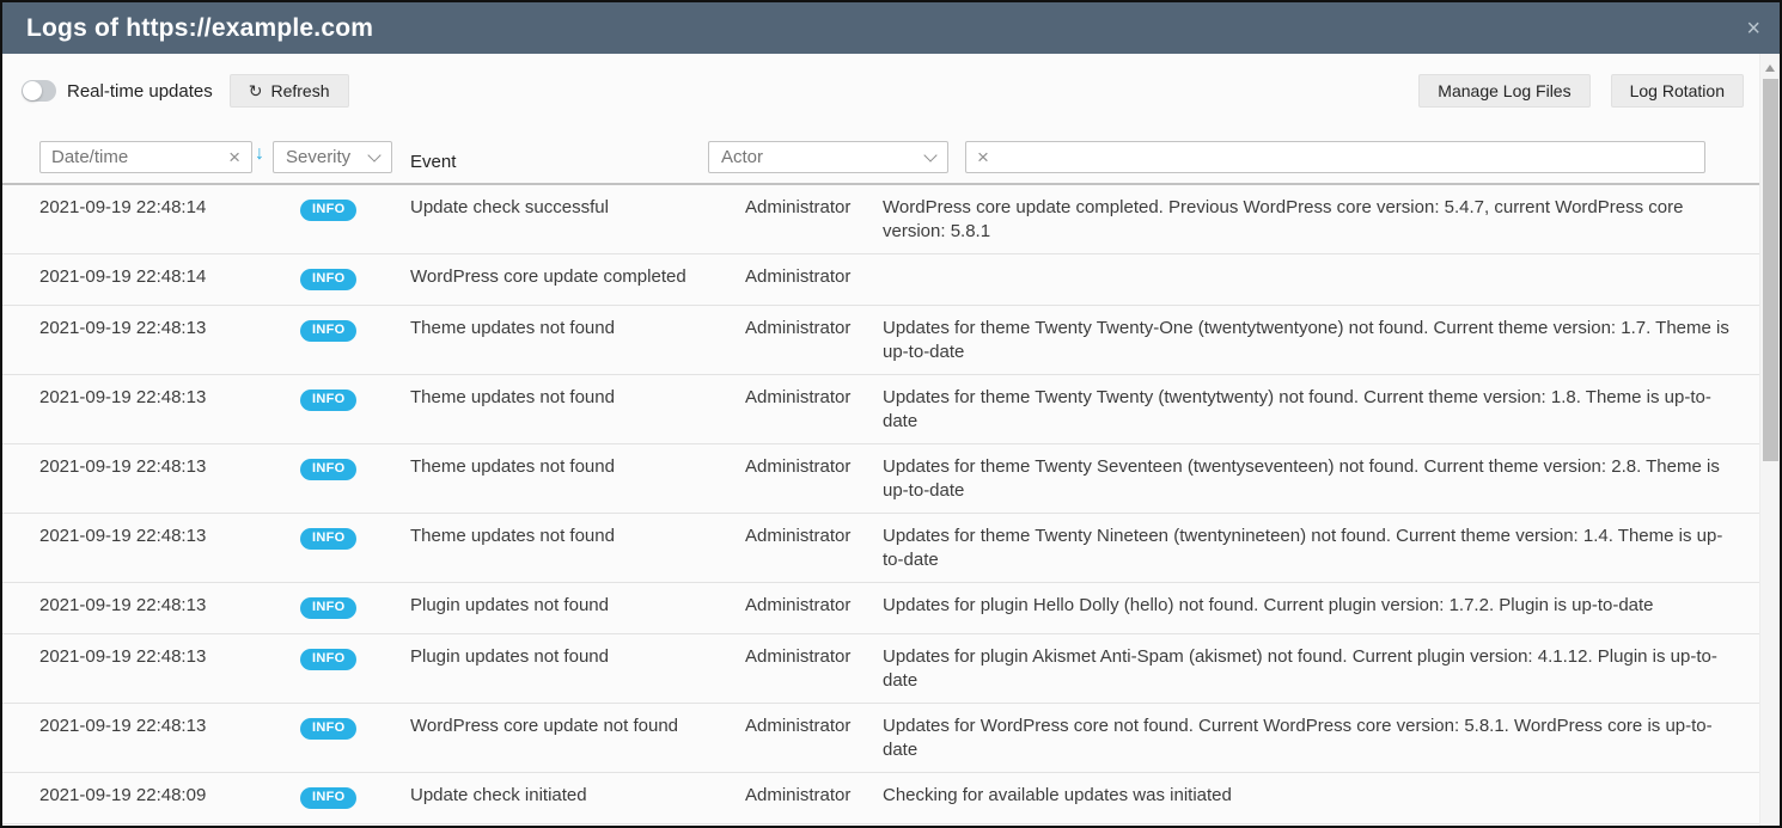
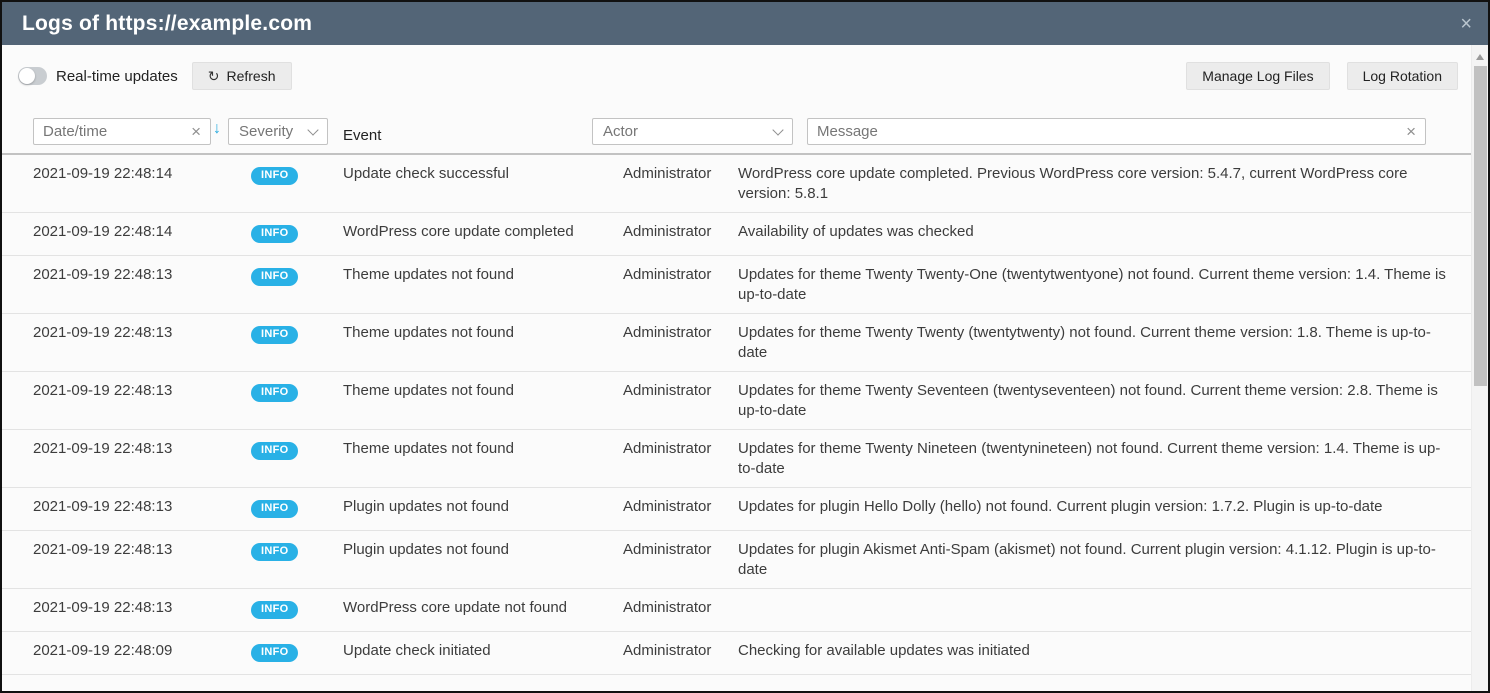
  Logs of https://example.com
  ×
  Real-time updates
  ↻
  Refresh
  Manage Log Files
  Log Rotation
  Date/time
  ×
  ↓
  Severity
  Event
  Actor
+ Message
  ×
  2021-09-19 22:48:14
  INFO
  Update check successful
  Administrator
  WordPress core update completed. Previous WordPress core version: 5.4.7, current WordPress core version: 5.8.1
  2021-09-19 22:48:14
  INFO
  WordPress core update completed
  Administrator
+ Availability of updates was checked
  2021-09-19 22:48:13
  INFO
  Theme updates not found
  Administrator
- Updates for theme Twenty Twenty-One (twentytwentyone) not found. Current theme version: 1.7. Theme is up-to-date
+ Updates for theme Twenty Twenty-One (twentytwentyone) not found. Current theme version: 1.4. Theme is up-to-date
  2021-09-19 22:48:13
  INFO
  Theme updates not found
  Administrator
  Updates for theme Twenty Twenty (twentytwenty) not found. Current theme version: 1.8. Theme is up-to-date
  2021-09-19 22:48:13
  INFO
  Theme updates not found
  Administrator
  Updates for theme Twenty Seventeen (twentyseventeen) not found. Current theme version: 2.8. Theme is up-to-date
  2021-09-19 22:48:13
  INFO
  Theme updates not found
  Administrator
  Updates for theme Twenty Nineteen (twentynineteen) not found. Current theme version: 1.4. Theme is up-to-date
  2021-09-19 22:48:13
  INFO
  Plugin updates not found
  Administrator
  Updates for plugin Hello Dolly (hello) not found. Current plugin version: 1.7.2. Plugin is up-to-date
  2021-09-19 22:48:13
  INFO
  Plugin updates not found
  Administrator
  Updates for plugin Akismet Anti-Spam (akismet) not found. Current plugin version: 4.1.12. Plugin is up-to-date
  2021-09-19 22:48:13
  INFO
  WordPress core update not found
  Administrator
- Updates for WordPress core not found. Current WordPress core version: 5.8.1. WordPress core is up-to-date
  2021-09-19 22:48:09
  INFO
  Update check initiated
  Administrator
  Checking for available updates was initiated
